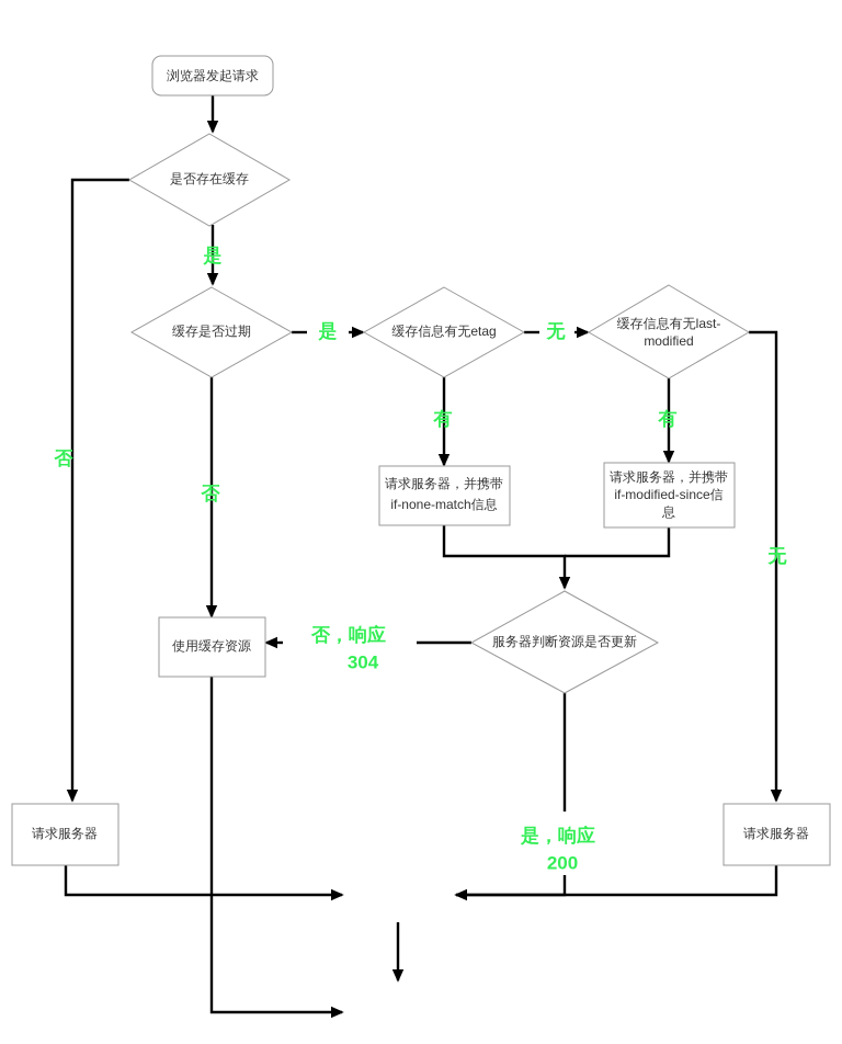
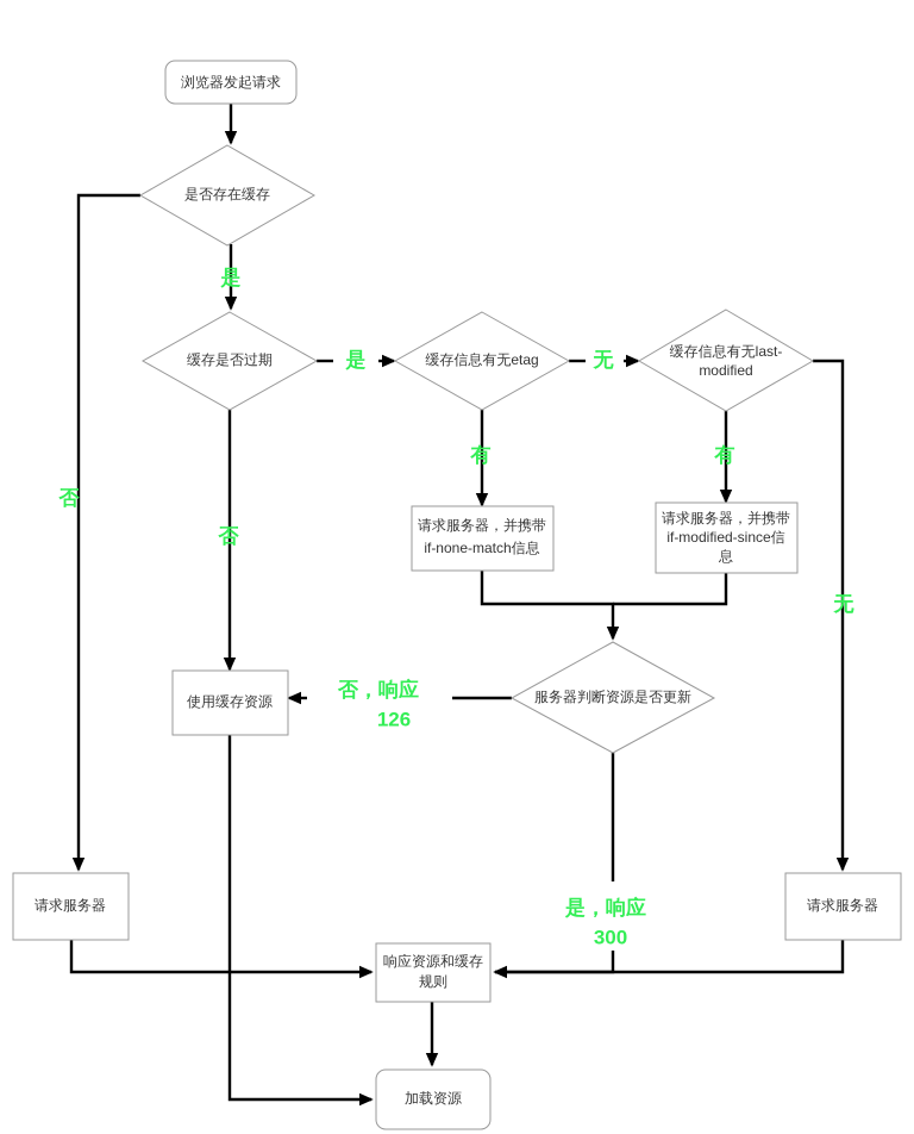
  浏览器发起请求
  是否存在缓存
  缓存是否过期
  缓存信息有无etag
  缓存信息有无last-
  modified
  请求服务器，并携带
  if-none-match信息
  请求服务器，并携带
  if-modified-since信
  息
  使用缓存资源
  服务器判断资源是否更新
  请求服务器
  请求服务器
+ 响应资源和缓存
+ 规则
+ 加载资源
  是
  否
  是
  否
  无
  有
  有
  无
  否，响应
- 304
+ 126
  是，响应
- 200
+ 300
